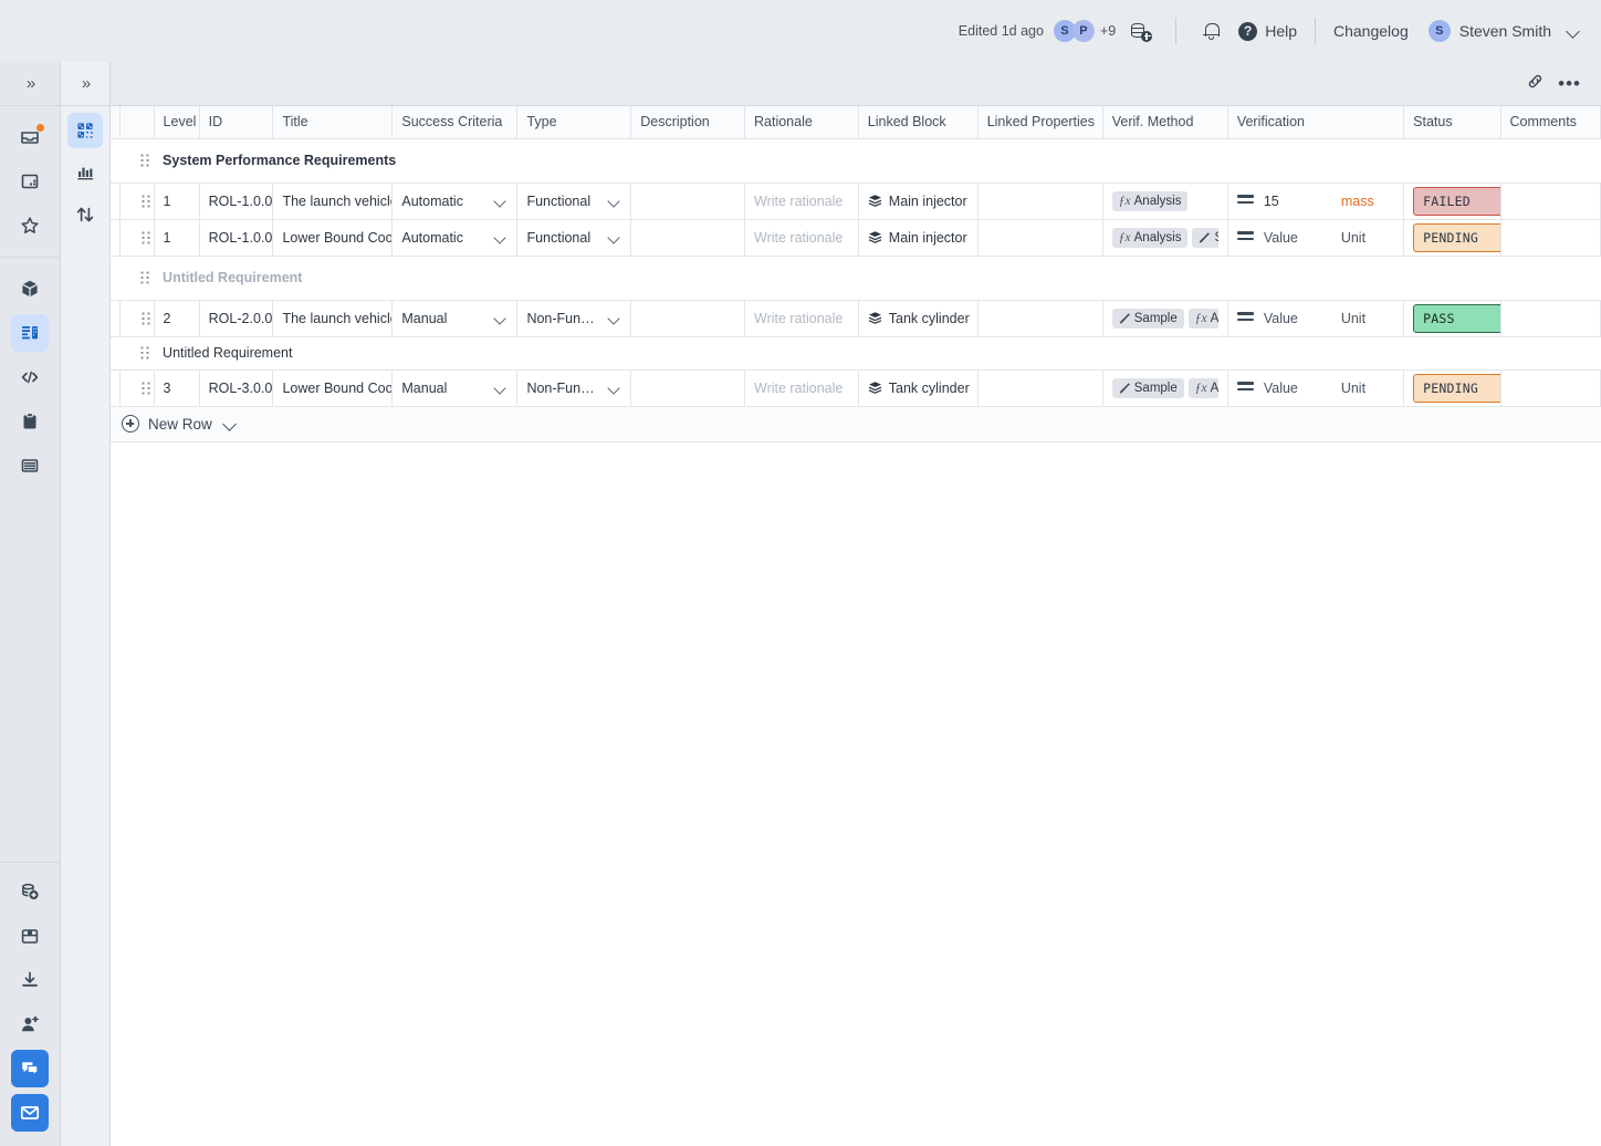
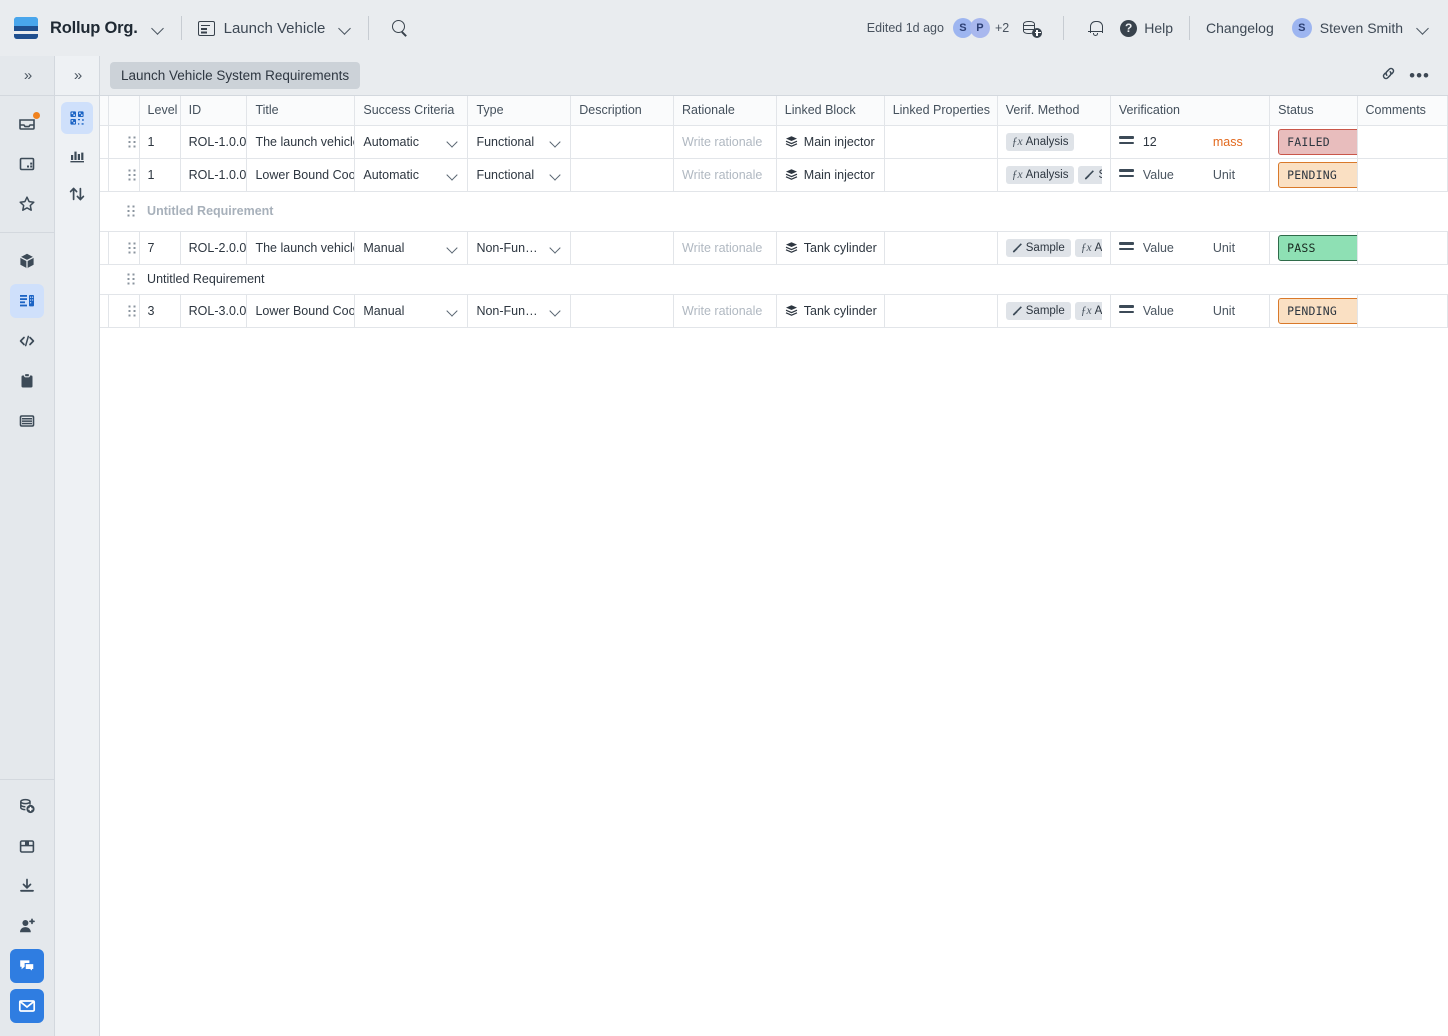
+ Rollup Org.
+ Launch Vehicle
  Edited 1d ago
  S
  P
- +9
+ +2
  ?
  Help
  Changelog
  S
  Steven Smith
  »
  »
+ Launch Vehicle System Requirements
  •••
  		Level	ID	Title	Success Criteria	Type	Description	Rationale	Linked Block	Linked Properties	Verif. Method	Verification	Status	Comments
- 		System Performance Requirements
- 		1	ROL-1.0.0	The launch vehicl	Automatic	Functional		Write rationale	Main injector		ƒx Analysis	15 mass	FAILED
+ 		1	ROL-1.0.0	The launch vehicl	Automatic	Functional		Write rationale	Main injector		ƒx Analysis	12 mass	FAILED
  		1	ROL-1.0.0	Lower Bound Coo	Automatic	Functional		Write rationale	Main injector		ƒx Analysis	Value Unit	PENDING
  		Untitled Requirement
- 		2	ROL-2.0.0	The launch vehicl	Manual	Non-Fun…		Write rationale	Tank cylinder		Sample ƒx A	Value Unit	PASS
+ 		7	ROL-2.0.0	The launch vehicl	Manual	Non-Fun…		Write rationale	Tank cylinder		Sample ƒx A	Value Unit	PASS
  		Untitled Requirement
  		3	ROL-3.0.0	Lower Bound Coo	Manual	Non-Fun…		Write rationale	Tank cylinder		Sample ƒx A	Value Unit	PENDING
- New Row
